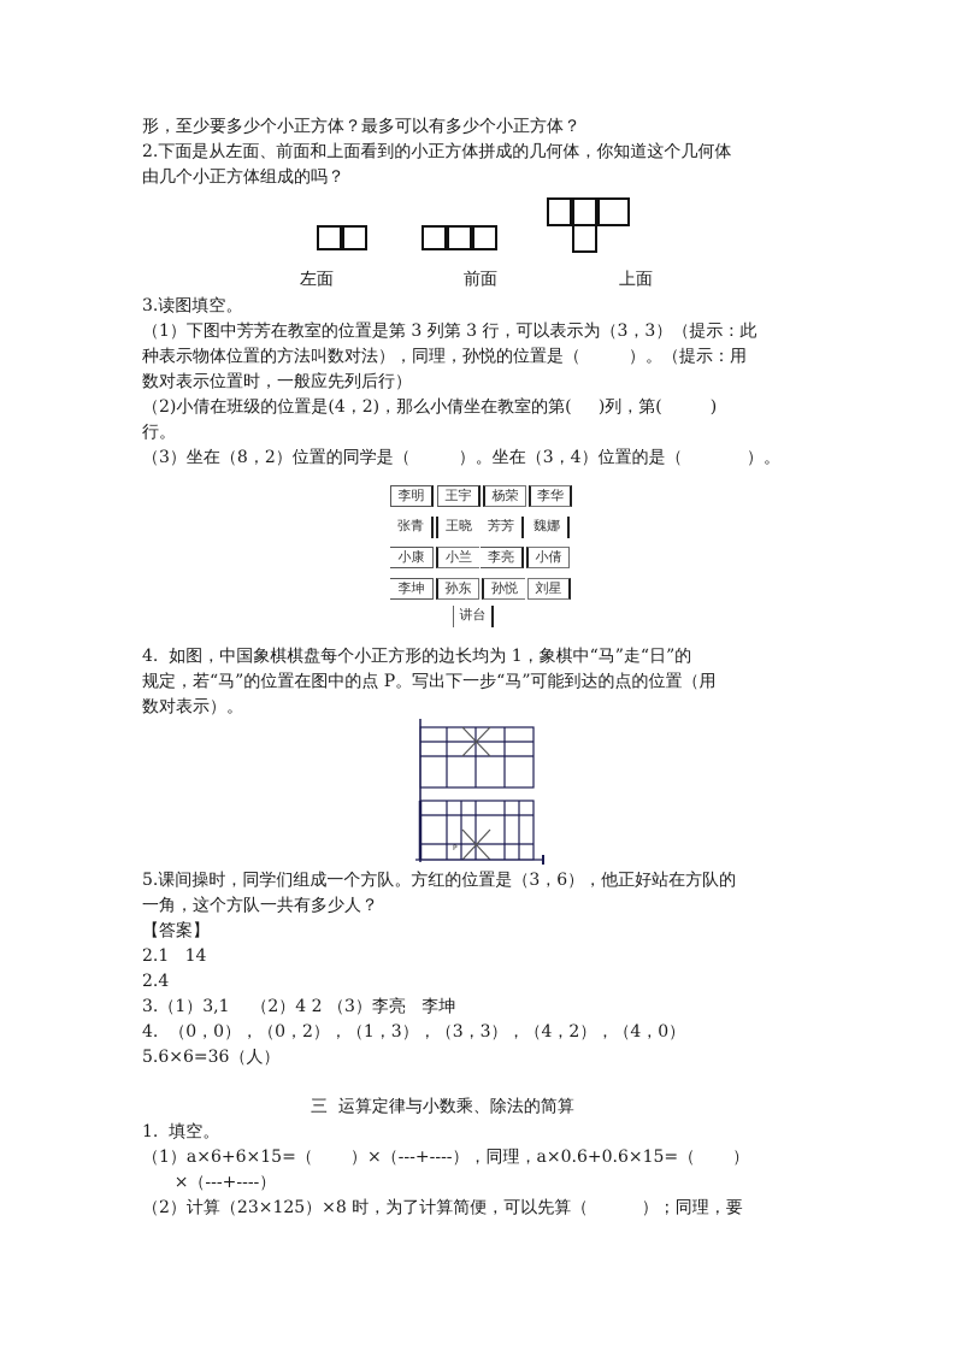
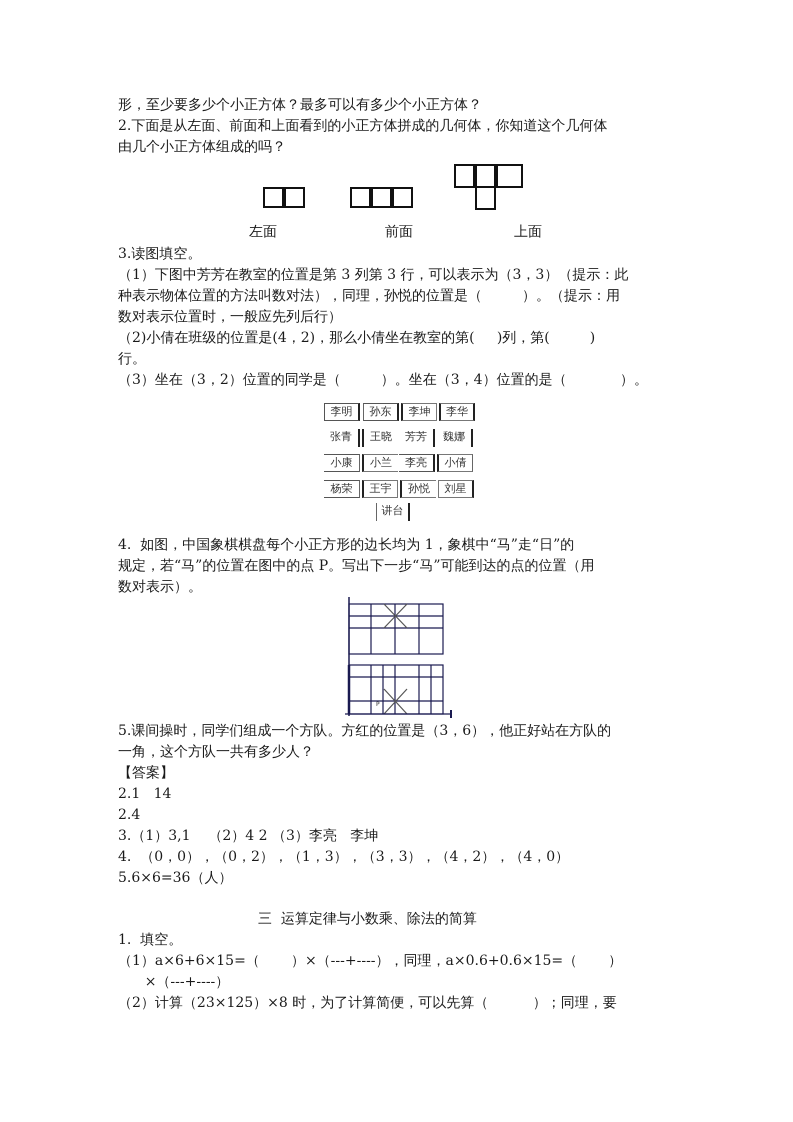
  形，至少要多少个小正方体？最多可以有多少个小正方体？
  2.下面是从左面、前面和上面看到的小正方体拼成的几何体，你知道这个几何体
  由几个小正方体组成的吗？
  左面
  前面
  上面
  3.读图填空。
  （1）下图中芳芳在教室的位置是第 3 列第 3 行，可以表示为（3，3）（提示：此
  种表示物体位置的方法叫数对法），同理，孙悦的位置是（ ）。（提示：用
  数对表示位置时，一般应先列后行）
  （2)小倩在班级的位置是(4，2)，那么小倩坐在教室的第( )列，第( )
  行。
- （3）坐在（8，2）位置的同学是（ ）。坐在（3，4）位置的是（ ）。
+ （3）坐在（3，2）位置的同学是（ ）。坐在（3，4）位置的是（ ）。
  李明
- 王宇
+ 孙东
- 杨荣
+ 李坤
  李华
  张青
  王晓
  芳芳
  魏娜
  小康
  小兰
  李亮
  小倩
- 李坤
+ 杨荣
- 孙东
+ 王宇
  孙悦
  刘星
  讲台
  4. 如图，中国象棋棋盘每个小正方形的边长均为 1，象棋中“马”走“日”的
  规定，若“马”的位置在图中的点 P。写出下一步“马”可能到达的点的位置（用
  数对表示）。
  5.课间操时，同学们组成一个方队。方红的位置是（3，6），他正好站在方队的
  一角，这个方队一共有多少人？
  【答案】
  2.1 14
  2.4
  3.（1）3,1 （2）4 2 （3）李亮 李坤
  4. （0，0），（0，2），（1，3），（3，3），（4，2），（4，0）
  5.6×6=36（人）
  三 运算定律与小数乘、除法的简算
  1. 填空。
  （1）a×6+6×15=（ ）×（---+----），同理，a×0.6+0.6×15=（ ）
  ×（---+----）
  （2）计算（23×125）×8 时，为了计算简便，可以先算（ ）；同理，要
